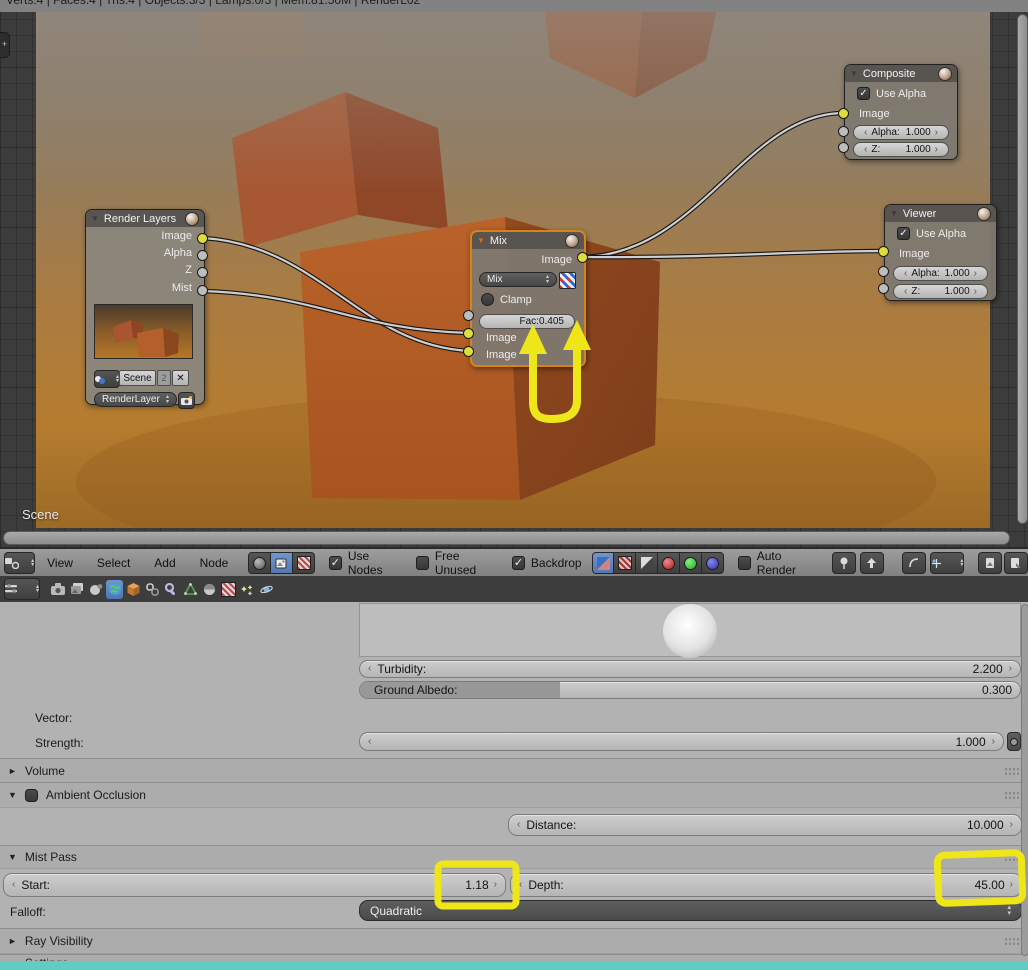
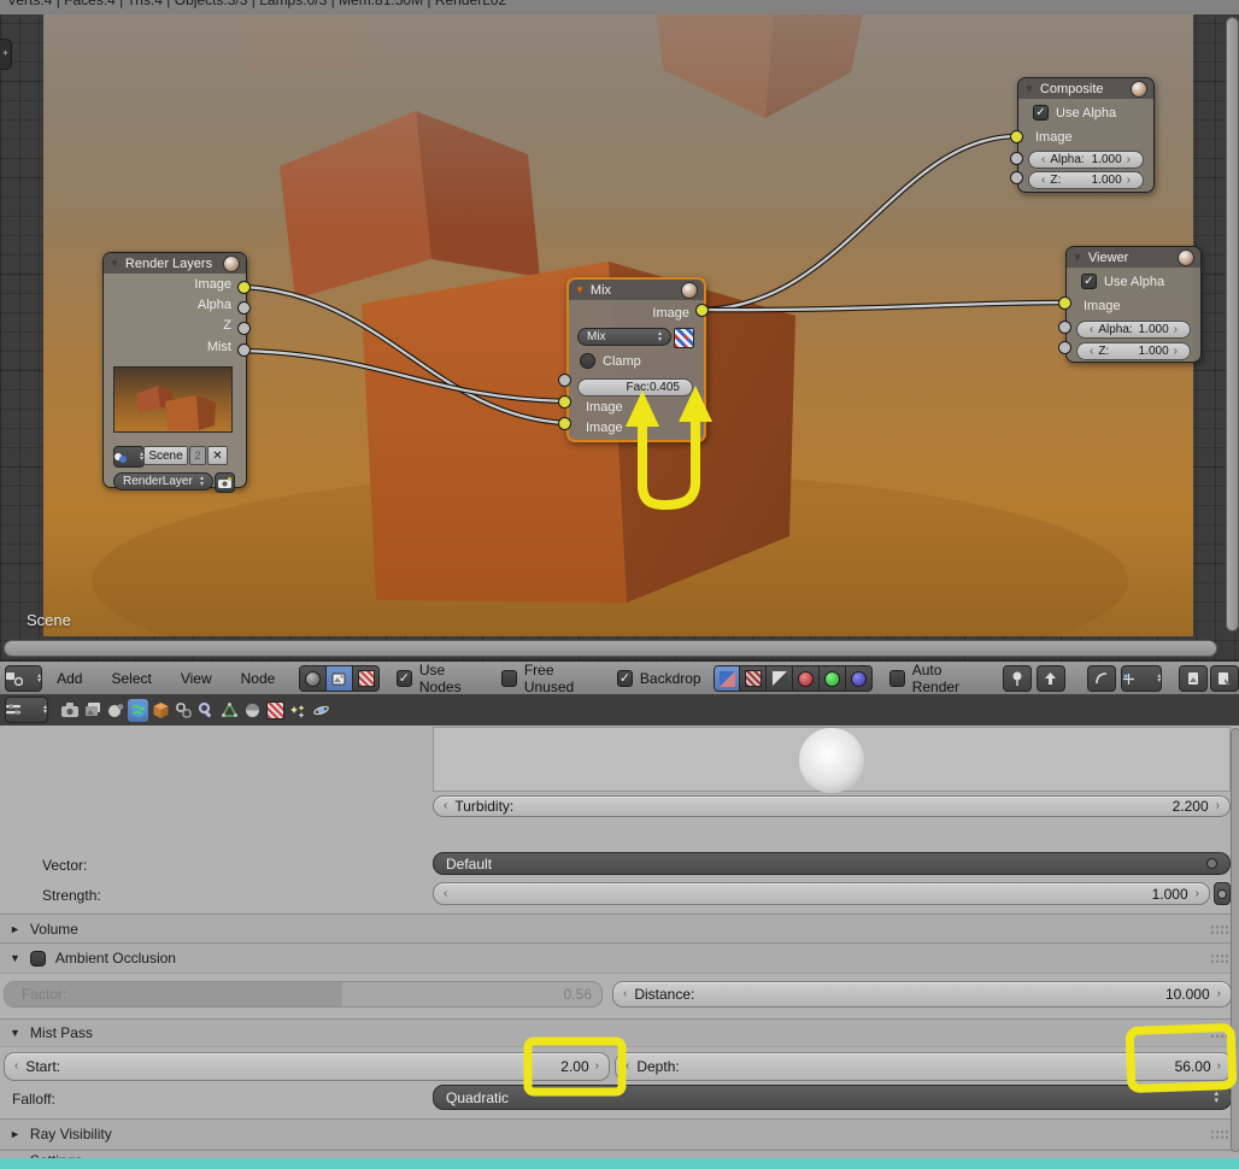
  Verts:4 | Faces:4 | Tris:4 | Objects:3/3 | Lamps:0/3 | Mem:81.50M | RenderL02
  +
  ▼
  Render Layers
  Image
  Alpha
  Z
  Mist
  Scene
  2
  ✕
  RenderLayer
  ▼
  Mix
  Image
  Mix
  Clamp
  Fac:
  0.405
  Image
  Image
  ▼
  Composite
  ✓
  Use Alpha
  Image
  ‹
  Alpha:
  1.000
  ›
  ‹
  Z:
  1.000
  ›
  ▼
  Viewer
  ✓
  Use Alpha
  Image
  ‹
  Alpha:
  1.000
  ›
  ‹
  Z:
  1.000
  ›
  Scene
- View
+ Add
  Select
- Add
+ View
  Node
  ✓
  Use Nodes
  Free Unused
  ✓
  Backdrop
  Auto Render
  ‹
  Turbidity:
  2.200
  ›
- Ground Albedo:
- 0.300
  Vector:
+ Default
  Strength:
  ‹
  1.000
  ›
  ►
  Volume
  ▼
  Ambient Occlusion
+ Factor:
+ 0.56
  ‹
  Distance:
  10.000
  ›
  ▼
  Mist Pass
  ‹
  Start:
- 1.18
+ 2.00
  ›
  ‹
  Depth:
- 45.00
+ 56.00
  ›
  Falloff:
  Quadratic
  ►
  Ray Visibility
